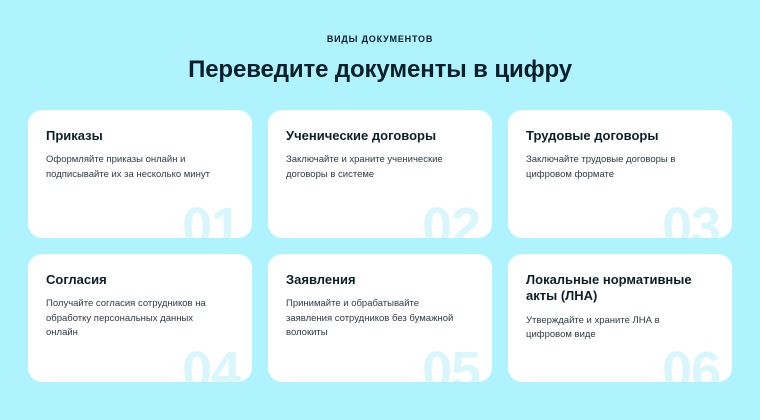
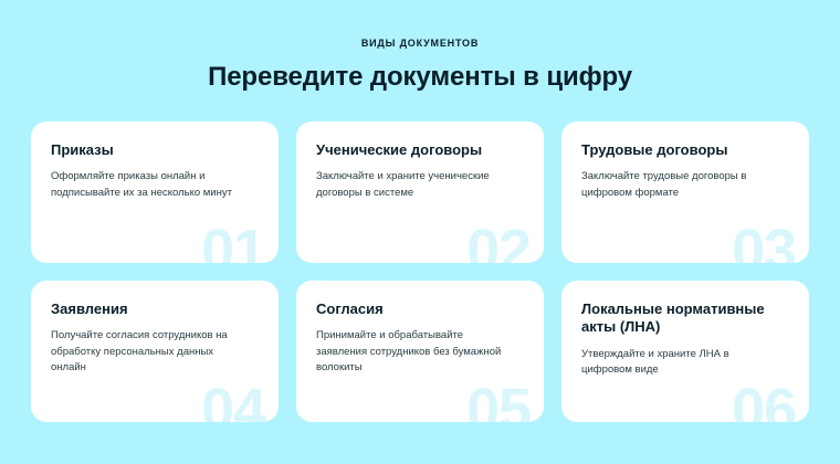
  ВИДЫ ДОКУМЕНТОВ
  Переведите документы в цифру
  Приказы
  Оформляйте приказы онлайн и подписывайте их за несколько минут
  01
  Ученические договоры
  Заключайте и храните ученические договоры в системе
  02
  Трудовые договоры
  Заключайте трудовые договоры в цифровом формате
  03
- Согласия
+ Заявления
  Получайте согласия сотрудников на обработку персональных данных онлайн
  04
- Заявления
+ Согласия
  Принимайте и обрабатывайте заявления сотрудников без бумажной волокиты
  05
  Локальные нормативные акты (ЛНА)
  Утверждайте и храните ЛНА в цифровом виде
  06
